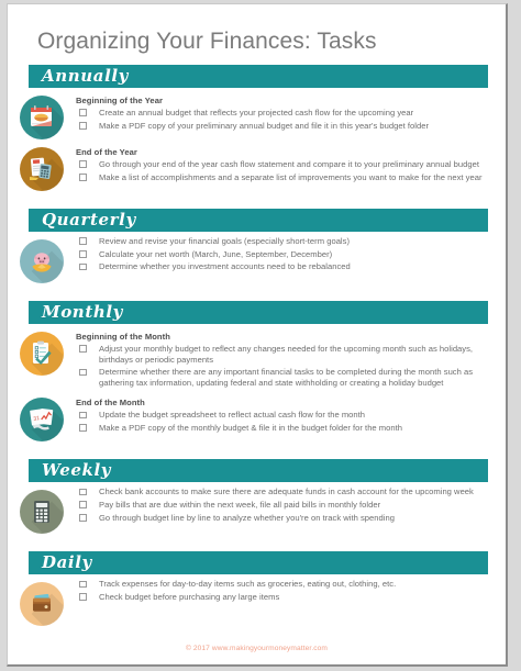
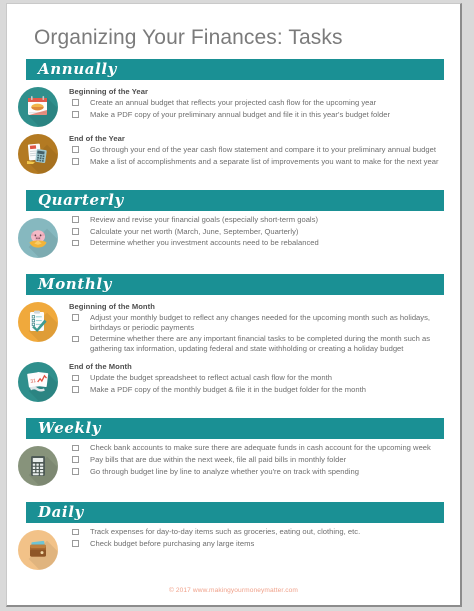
  Organizing Your Finances: Tasks
  Annually
  Beginning of the Year
  Create an annual budget that reflects your projected cash flow for the upcoming year
  Make a PDF copy of your preliminary annual budget and file it in this year's budget folder
  End of the Year
  Go through your end of the year cash flow statement and compare it to your preliminary annual budget
  Make a list of accomplishments and a separate list of improvements you want to make for the next year
  Quarterly
  Review and revise your financial goals (especially short-term goals)
- Calculate your net worth (March, June, September, December)
+ Calculate your net worth (March, June, September, Quarterly)
  Determine whether you investment accounts need to be rebalanced
  Monthly
  Beginning of the Month
  Adjust your monthly budget to reflect any changes needed for the upcoming month such as holidays, birthdays or periodic payments
  Determine whether there are any important financial tasks to be completed during the month such as gathering tax information, updating federal and state withholding or creating a holiday budget
  End of the Month
  Update the budget spreadsheet to reflect actual cash flow for the month
  Make a PDF copy of the monthly budget & file it in the budget folder for the month
  Weekly
  Check bank accounts to make sure there are adequate funds in cash account for the upcoming week
  Pay bills that are due within the next week, file all paid bills in monthly folder
  Go through budget line by line to analyze whether you're on track with spending
  Daily
  Track expenses for day-to-day items such as groceries, eating out, clothing, etc.
  Check budget before purchasing any large items
